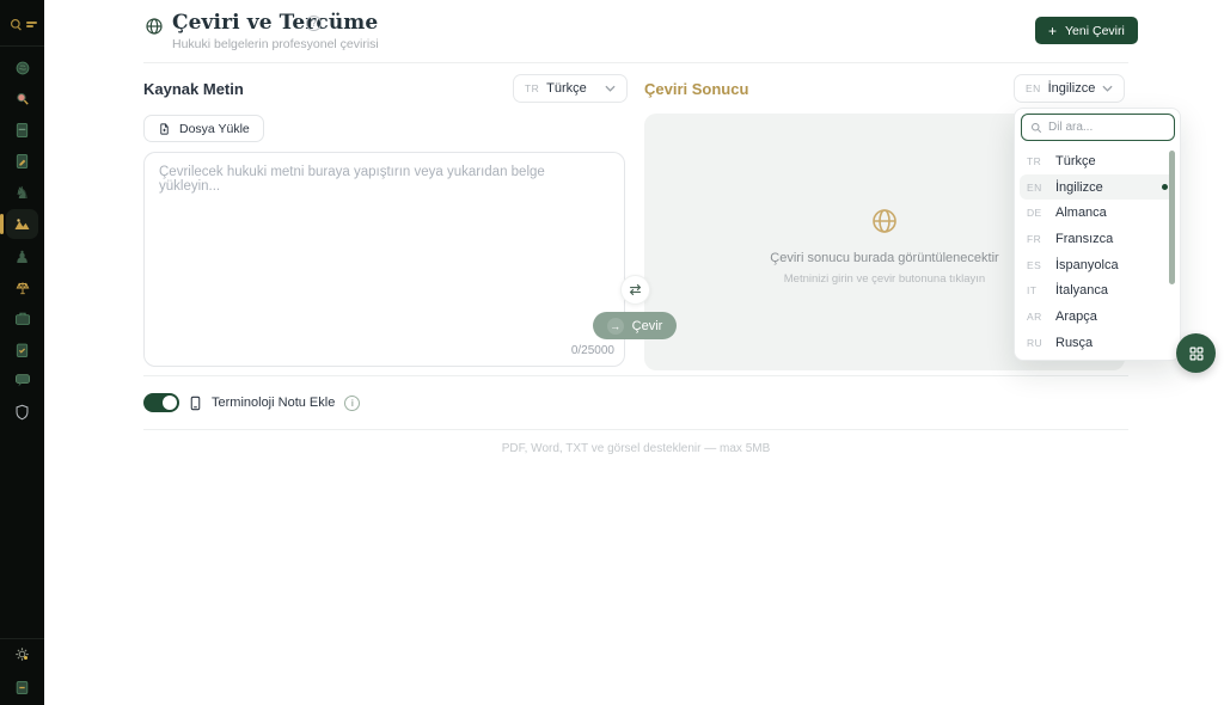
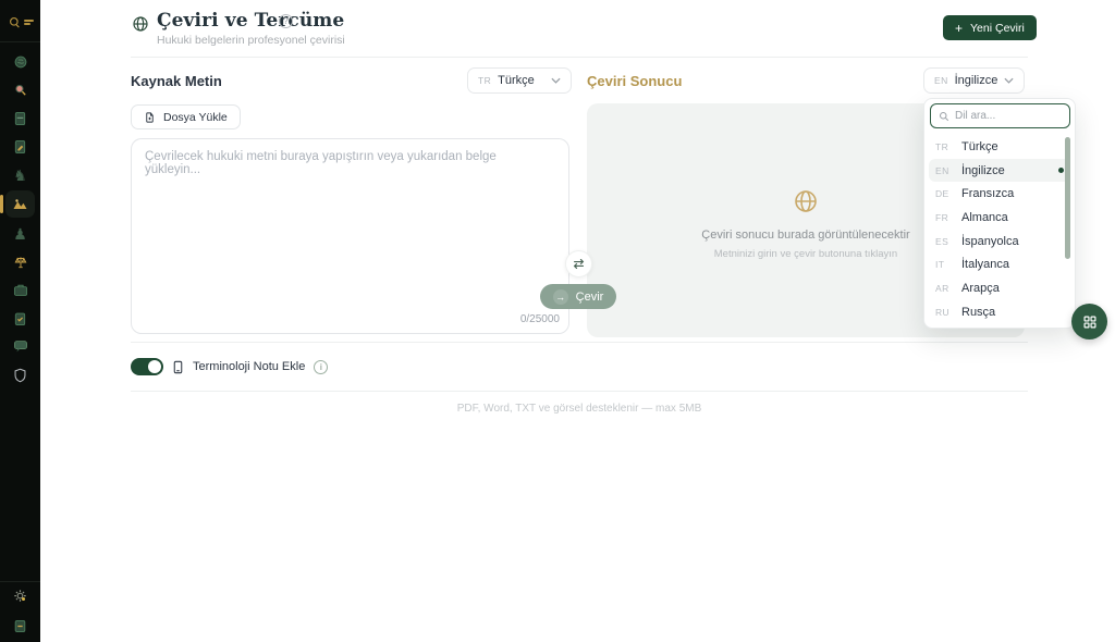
  ♞
  ♟
  Çeviri ve Tercüme
  ?
  Hukuki belgelerin profesyonel çevirisi
  +
  Yeni Çeviri
  Kaynak Metin
  TR
  Türkçe
  Çeviri Sonucu
  EN
  İngilizce
  Dosya Yükle
  Çevrilecek hukuki metni buraya yapıştırın veya yukarıdan belge yükleyin...
  0/25000
  Çeviri sonucu burada görüntülenecektir
  Metninizi girin ve çevir butonuna tıklayın
  →
  Çevir
  Terminoloji Notu Ekle
  i
  PDF, Word, TXT ve görsel desteklenir — max 5MB
  Dil ara...
  TR
  Türkçe
  EN
  İngilizce
  DE
- Almanca
+ Fransızca
  FR
- Fransızca
+ Almanca
  ES
  İspanyolca
  IT
  İtalyanca
  AR
  Arapça
  RU
  Rusça
